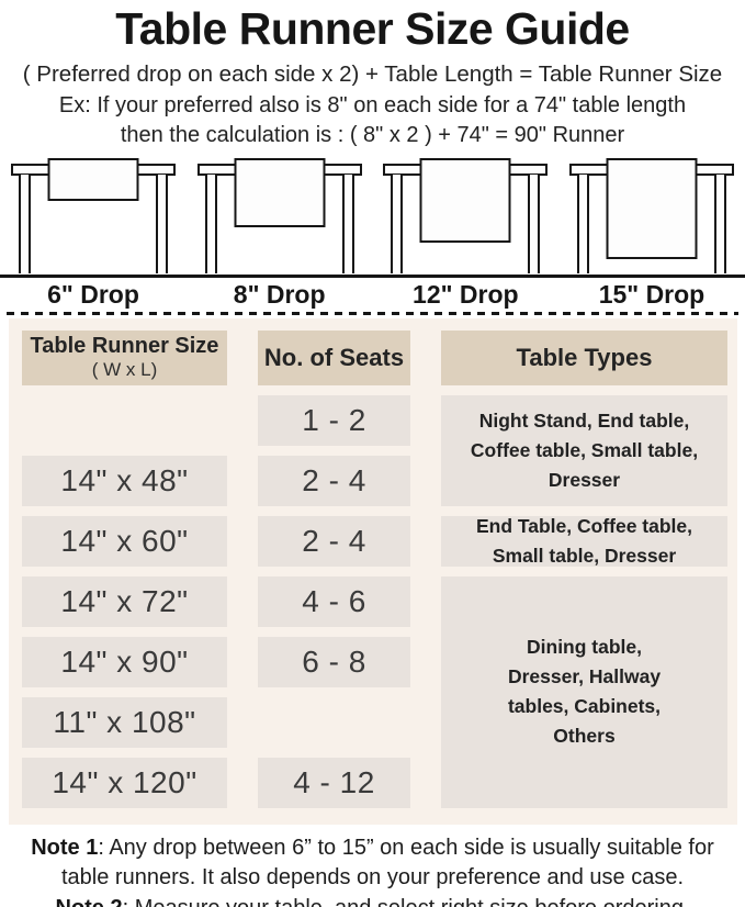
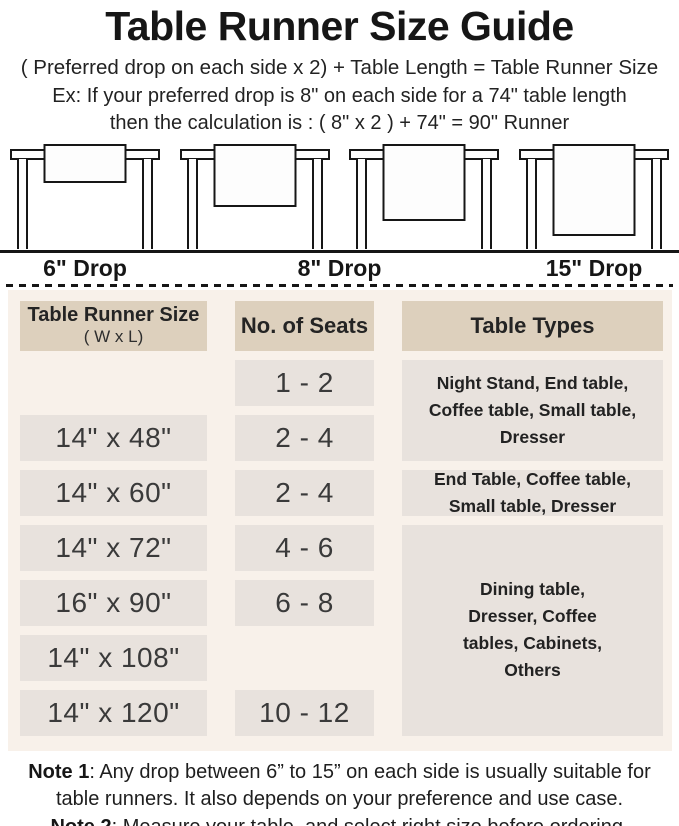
  Table Runner Size Guide
  ( Preferred drop on each side x 2) + Table Length = Table Runner Size
- Ex: If your preferred also is 8" on each side for a 74" table length
+ Ex: If your preferred drop is 8" on each side for a 74" table length
  then the calculation is : ( 8" x 2 ) + 74" = 90" Runner
  6" Drop
  8" Drop
- 12" Drop
  15" Drop
  Table Runner Size
  ( W x L)
  No. of Seats
  Table Types
  1 - 2
  14" x 48"
  2 - 4
  14" x 60"
  2 - 4
  14" x 72"
  4 - 6
- 14" x 90"
+ 16" x 90"
  6 - 8
- 11" x 108"
+ 14" x 108"
  14" x 120"
- 4 - 12
+ 10 - 12
  Night Stand, End table, Coffee table, Small table, Dresser
  End Table, Coffee table, Small table, Dresser
- Dining table, Dresser, Hallway tables, Cabinets, Others
+ Dining table, Dresser, Coffee tables, Cabinets, Others
  Note 1: Any drop between 6” to 15” on each side is usually suitable for
  table runners. It also depends on your preference and use case.
